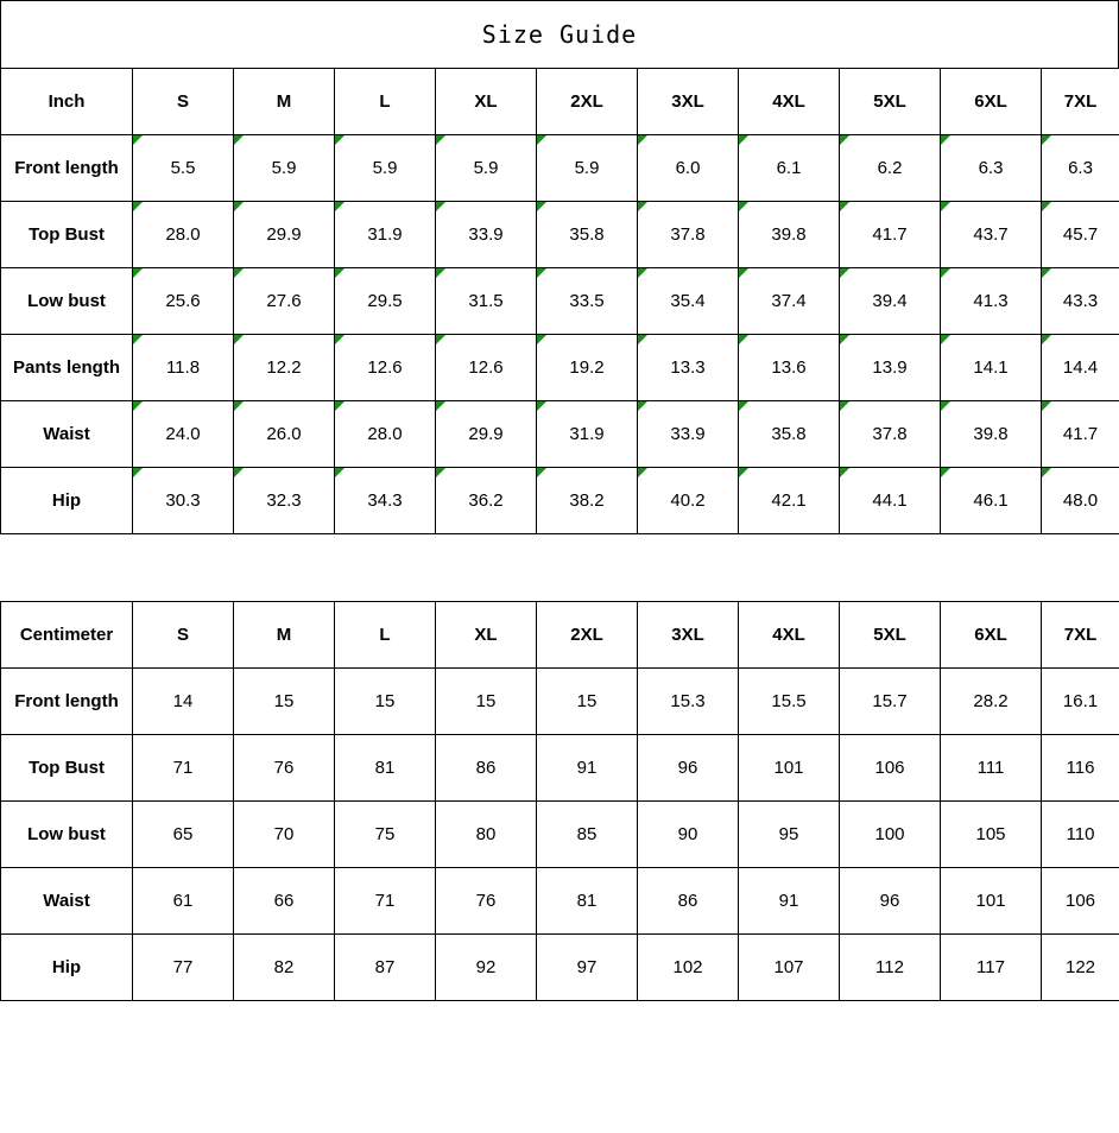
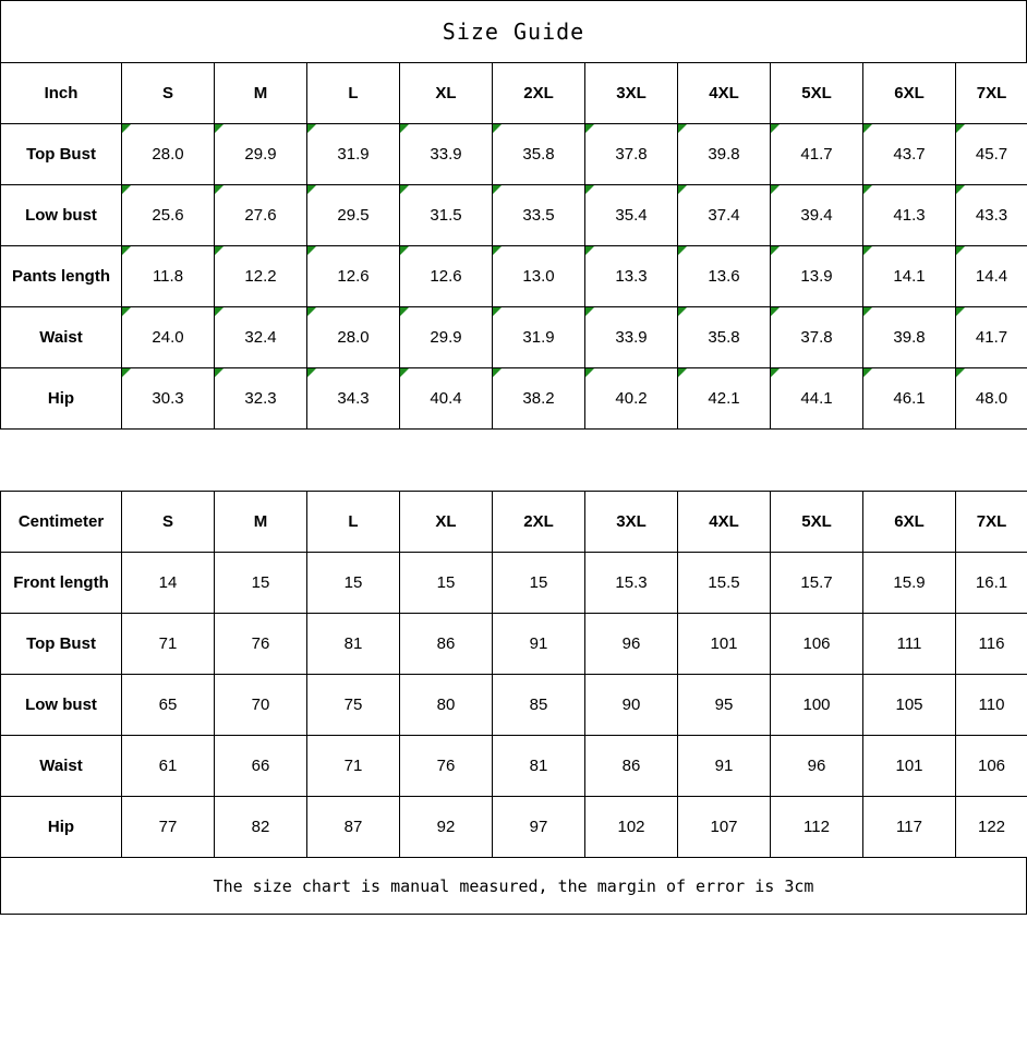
  Size Guide
  Inch	S	M	L	XL	2XL	3XL	4XL	5XL	6XL	7XL
- Front length	5.5	5.9	5.9	5.9	5.9	6.0	6.1	6.2	6.3	6.3
  Top Bust	28.0	29.9	31.9	33.9	35.8	37.8	39.8	41.7	43.7	45.7
  Low bust	25.6	27.6	29.5	31.5	33.5	35.4	37.4	39.4	41.3	43.3
- Pants length	11.8	12.2	12.6	12.6	19.2	13.3	13.6	13.9	14.1	14.4
+ Pants length	11.8	12.2	12.6	12.6	13.0	13.3	13.6	13.9	14.1	14.4
- Waist	24.0	26.0	28.0	29.9	31.9	33.9	35.8	37.8	39.8	41.7
+ Waist	24.0	32.4	28.0	29.9	31.9	33.9	35.8	37.8	39.8	41.7
- Hip	30.3	32.3	34.3	36.2	38.2	40.2	42.1	44.1	46.1	48.0
+ Hip	30.3	32.3	34.3	40.4	38.2	40.2	42.1	44.1	46.1	48.0
  Centimeter	S	M	L	XL	2XL	3XL	4XL	5XL	6XL	7XL
- Front length	14	15	15	15	15	15.3	15.5	15.7	28.2	16.1
+ Front length	14	15	15	15	15	15.3	15.5	15.7	15.9	16.1
  Top Bust	71	76	81	86	91	96	101	106	111	116
  Low bust	65	70	75	80	85	90	95	100	105	110
  Waist	61	66	71	76	81	86	91	96	101	106
  Hip	77	82	87	92	97	102	107	112	117	122
+ The size chart is manual measured, the margin of error is 3cm
